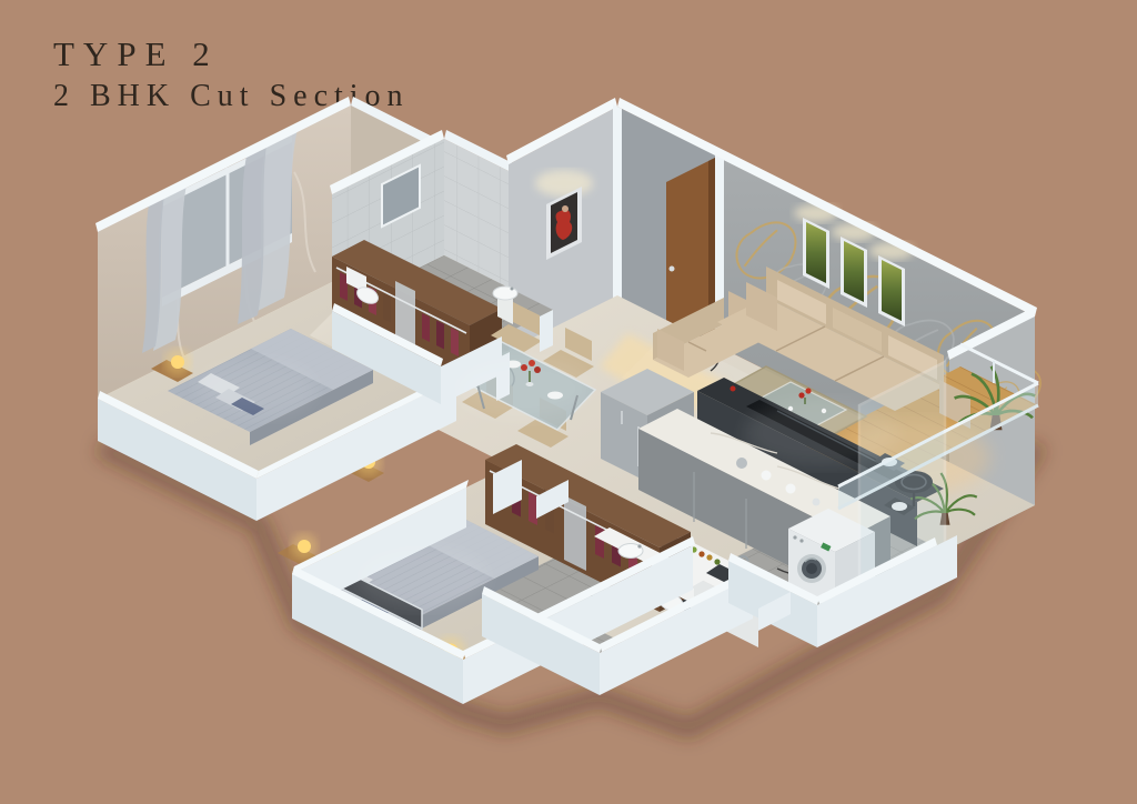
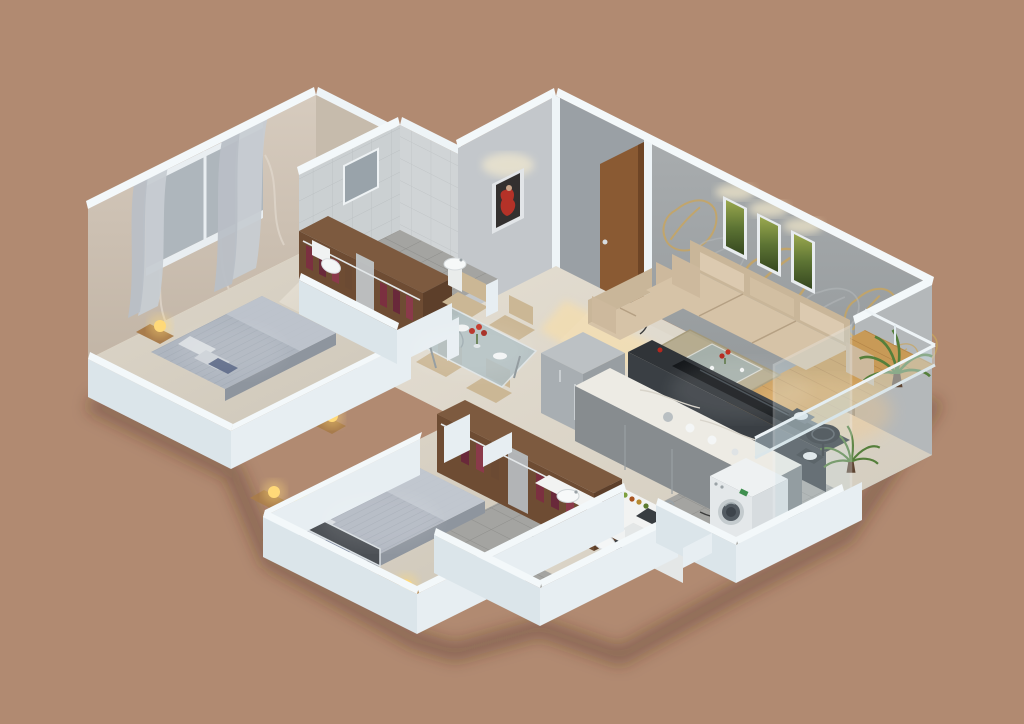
- TYPE 2
- 2 BHK Cut Section
